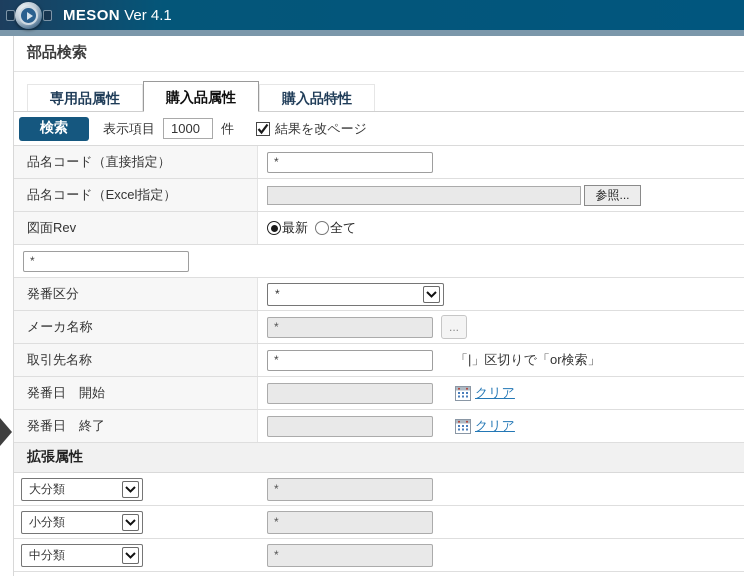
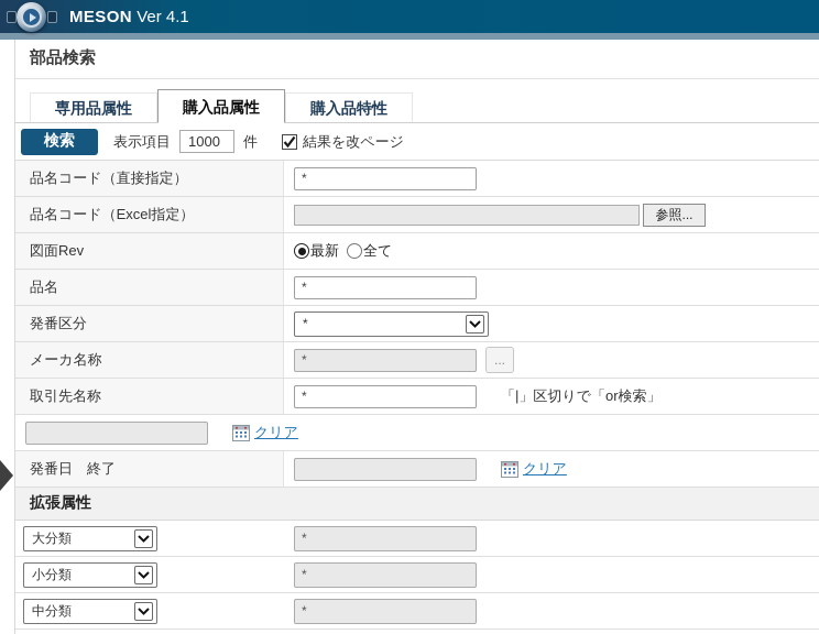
  MESON Ver 4.1
  部品検索
  専用品属性
  購入品属性
  購入品特性
  検索
  表示項目
  1000
  件
  結果を改ページ
  品名コード（直接指定）
  *
  品名コード（Excel指定）
  参照...
  図面Rev
  最新
  全て
+ 品名
  *
  発番区分
  *
  メーカ名称
  *
  ...
  取引先名称
  *
  「|」区切りで「or検索」
- 発番日 開始
  クリア
  発番日 終了
  クリア
  拡張属性
  大分類
  *
  小分類
  *
  中分類
  *
